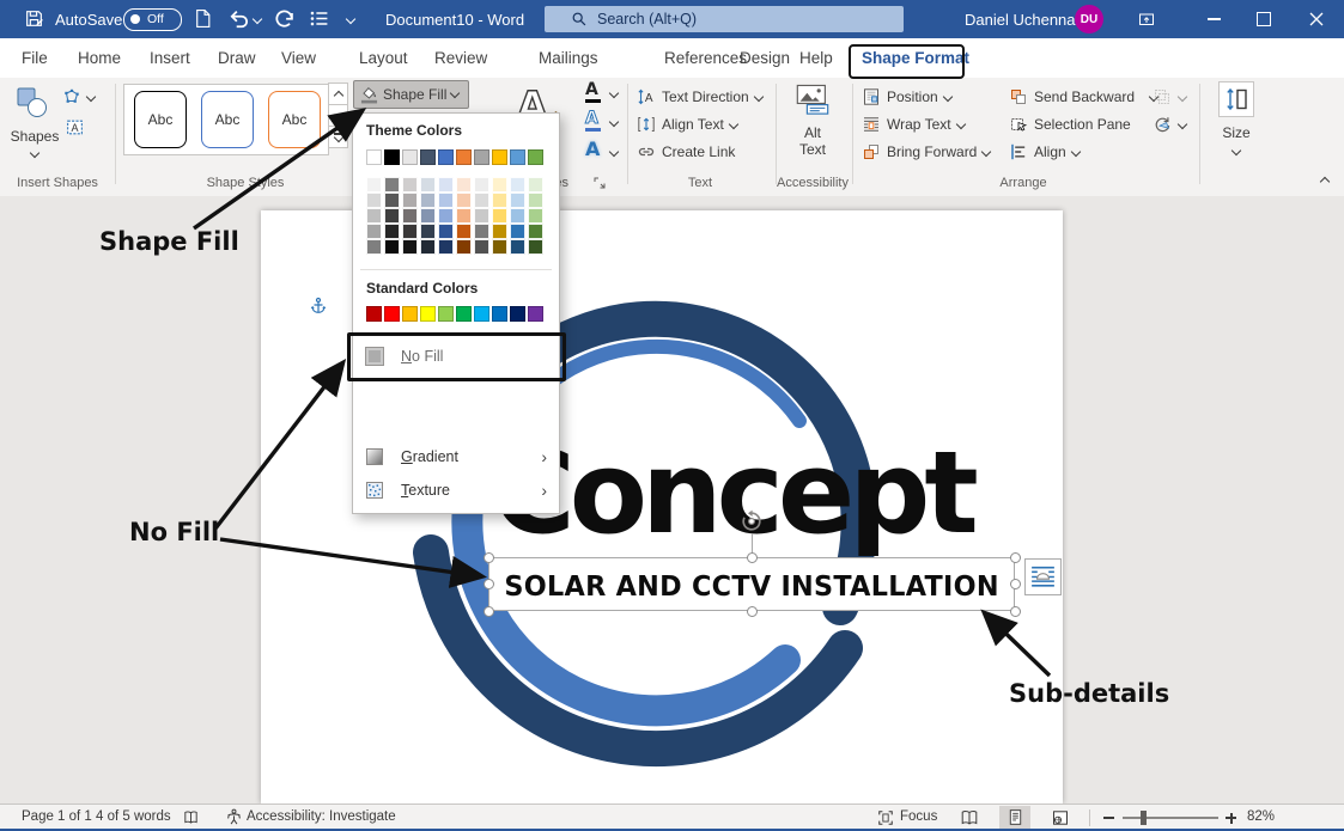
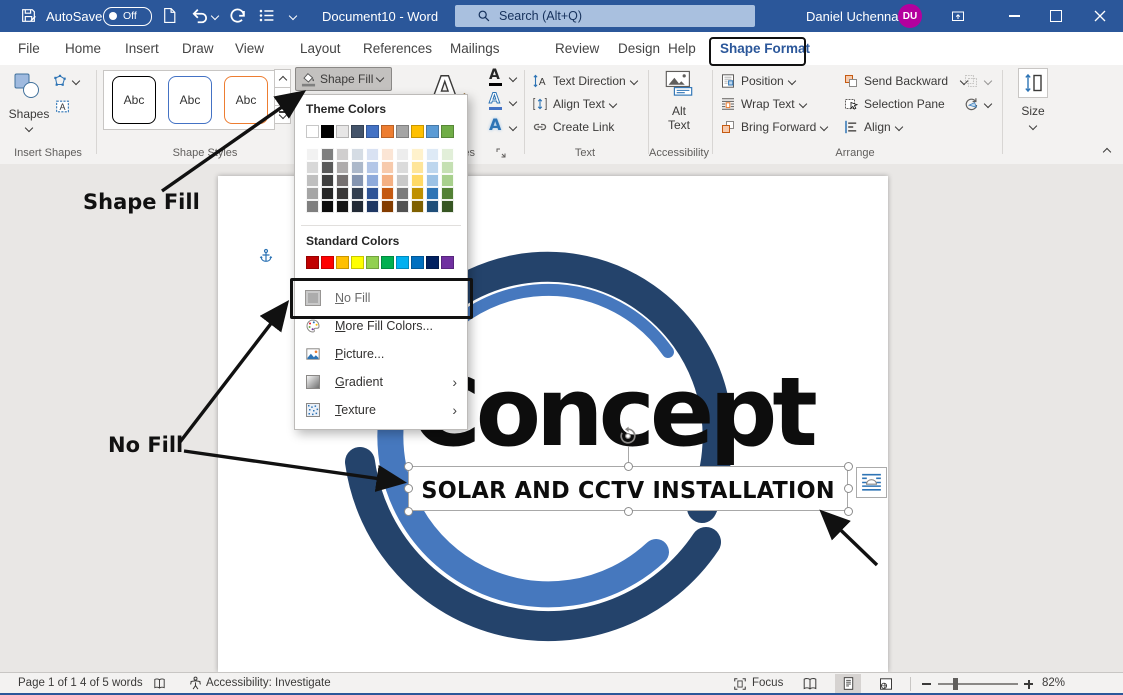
  AutoSave
  Off
  Document10 - Word
  Search (Alt+Q)
  Daniel Uchenna
  DU
  File
  Home
  Insert
  Draw
  View
  Layout
- Review
+ References
  Mailings
- References
+ Review
  Design
  Help
  Shape Format
  Shapes
  A
  Insert Shapes
  Abc
  Abc
  Abc
  Shape Syles
  Shape Fill
  A
  A
  A
  A
  A
  Text Direction
  Align Text
  Create Link
  Text
  Alt
  Text
  Accessibility
  Position
  Wrap Text
  Bring Forward
  Send Backward
  Selection Pane
  Align
  Arrange
  Size
  oncept
  SOLAR AND CCTV INSTALLATION
  Theme Colors
  Standard Colors
  No Fill
+ More Fill Colors...
+ Picture...
  Gradient
  ›
  Texture
  ›
  Shape Fill
  No Fill
- Sub-details
  Page 1 of 1
  4 of 5 words
  Accessibility: Investigate
  Focus
  82%
